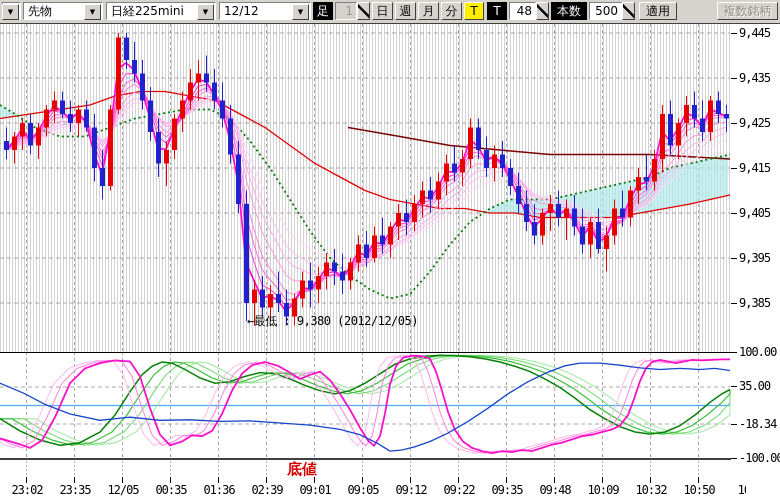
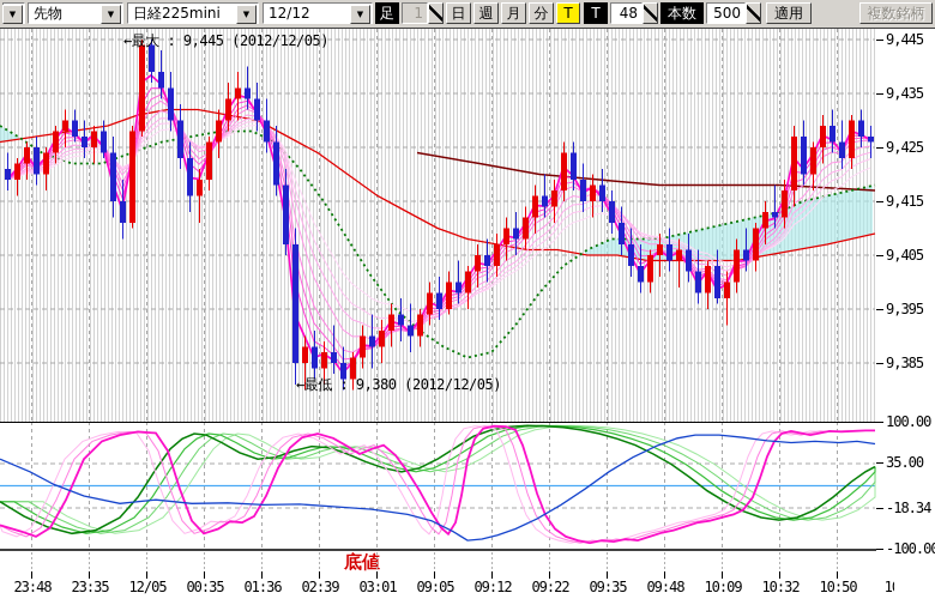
  ▼
  先物
  ▼
  日経225mini
  ▼
  12/12
  ▼
  足
  1
  日
  週
  月
  分
  T
  T
  48
  本数
  500
  適用
  複数銘柄
+ ←最大 : 9,445 (2012/12/05)
  ←最低 : 9,380 (2012/12/05)
  9,445
  9,435
  9,425
  9,415
  9,405
  9,395
  9,385
  100.00
  35.00
  -18.34
  -100.00
  底値
- 23:02
+ 23:48
  23:35
  12/05
  00:35
  01:36
  02:39
- 09:01
+ 03:01
  09:05
  09:12
  09:22
  09:35
  09:48
  10:09
  10:32
  10:50
